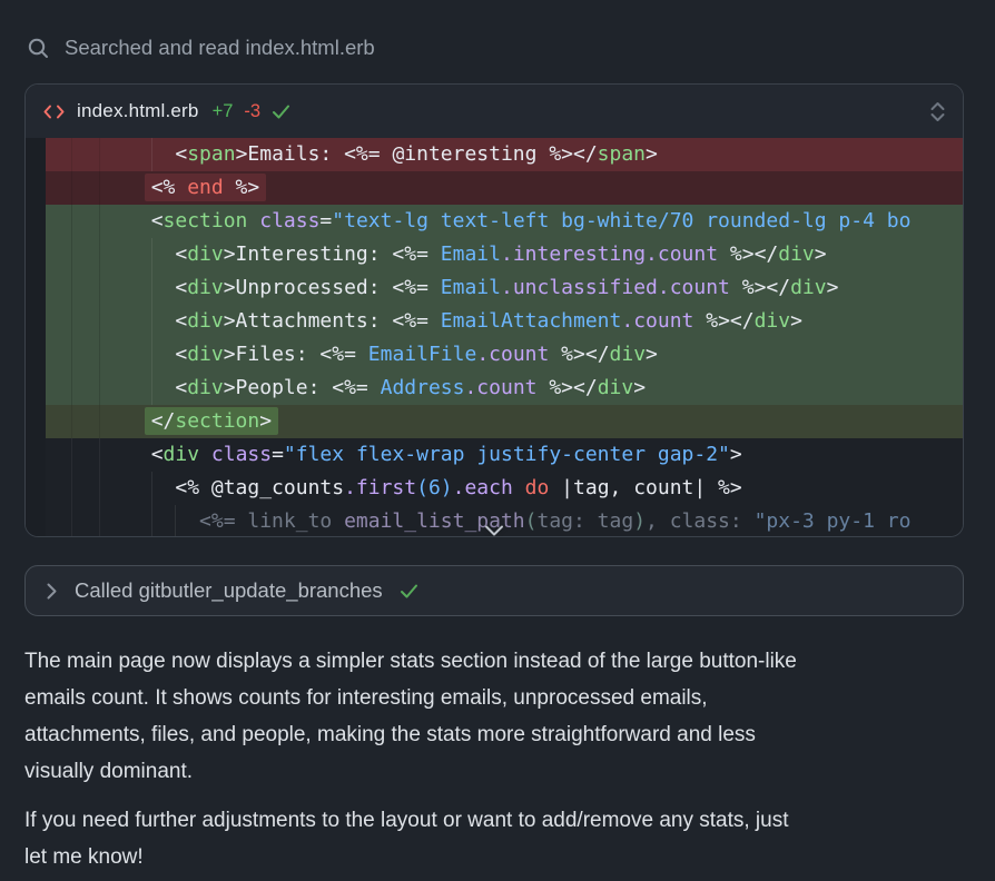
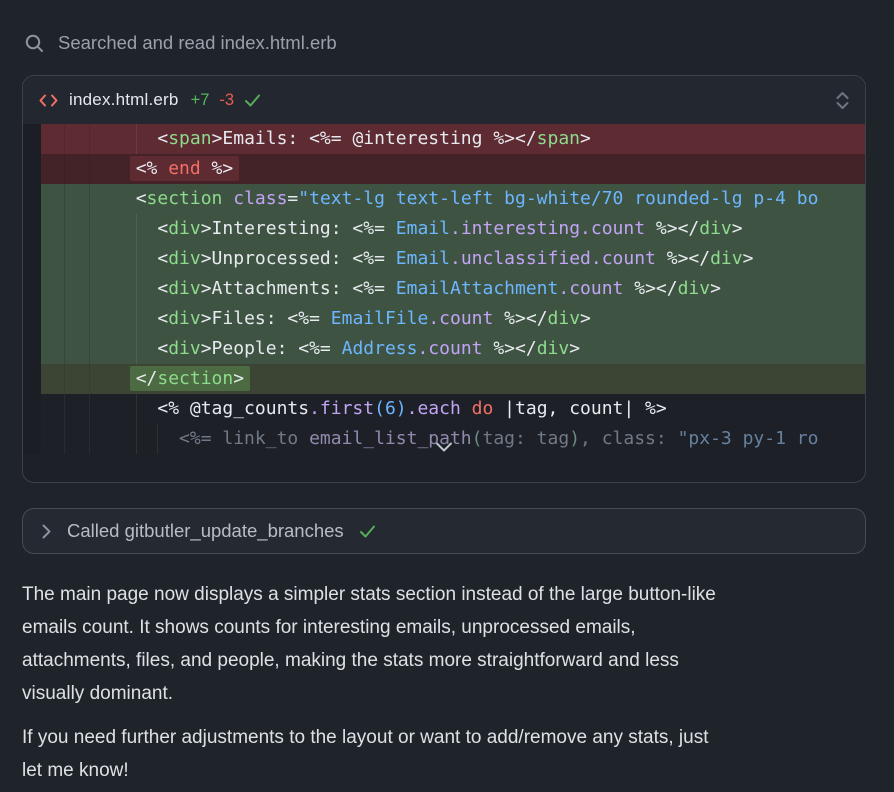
  Searched and read index.html.erb
  index.html.erb
  +7
  -3
  <span>Emails: <%= @interesting %></span>
  <% end %>
  <section class="text-lg text-left bg-white/70 rounded-lg p-4 bo
  <div>Interesting: <%= Email.interesting.count %></div>
  <div>Unprocessed: <%= Email.unclassified.count %></div>
  <div>Attachments: <%= EmailAttachment.count %></div>
  <div>Files: <%= EmailFile.count %></div>
  <div>People: <%= Address.count %></div>
  </section>
- <div class="flex flex-wrap justify-center gap-2">
  <% @tag_counts.first(6).each do |tag, count| %>
  <%= link_to email_list_path(tag: tag), class: "px-3 py-1 ro
  Called gitbutler_update_branches
  The main page now displays a simpler stats section instead of the large button-like
  emails count. It shows counts for interesting emails, unprocessed emails,
  attachments, files, and people, making the stats more straightforward and less
  visually dominant.
  If you need further adjustments to the layout or want to add/remove any stats, just
  let me know!
